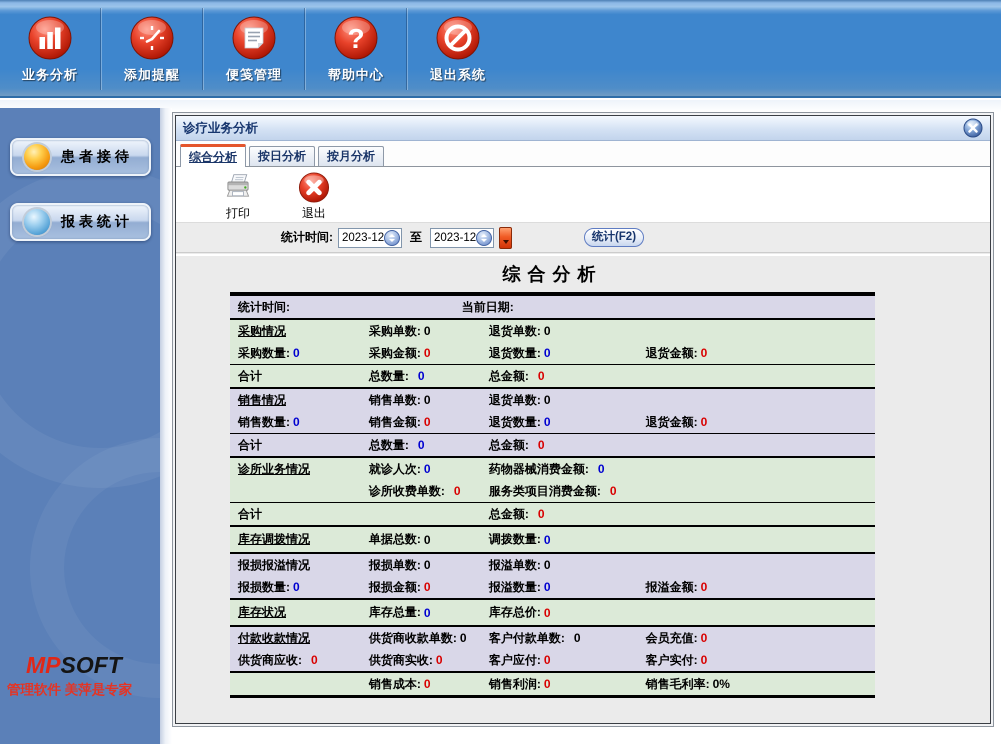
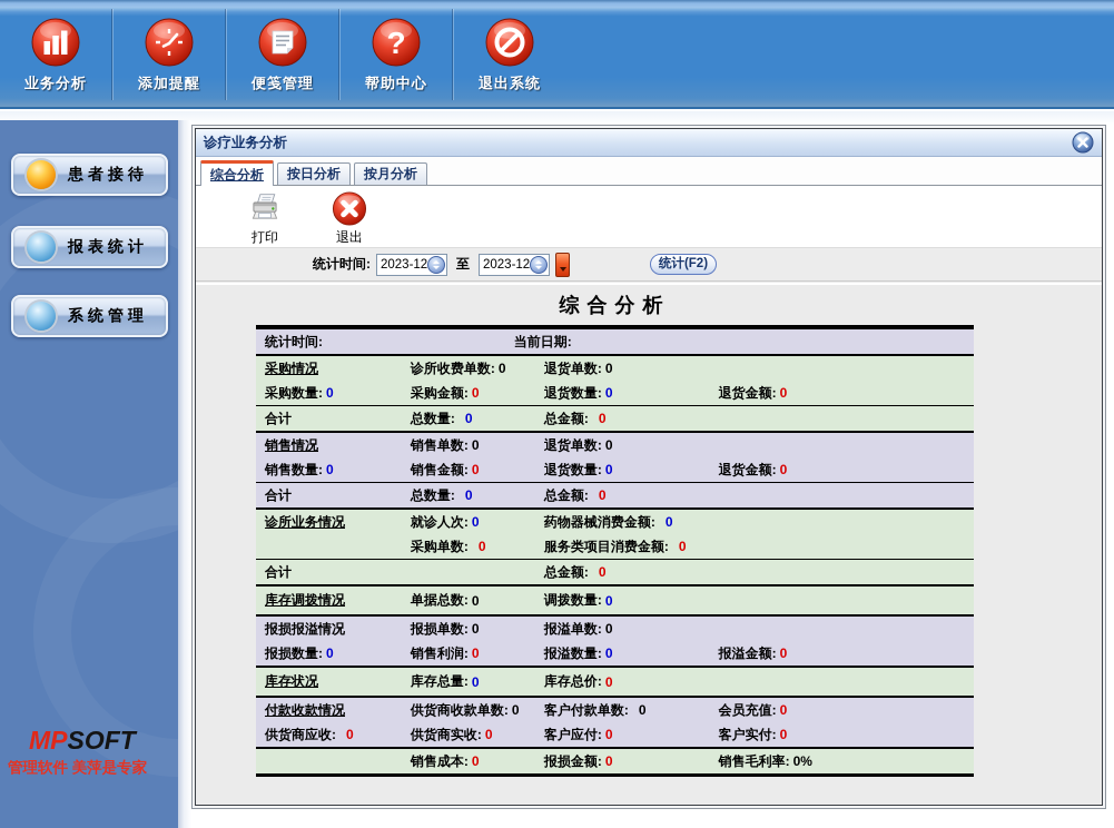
  业务分析
  添加提醒
  便笺管理
  ?
  帮助中心
  退出系统
  患者接待
  报表统计
+ 系统管理
  MPSOFT
  管理软件 美萍是专家
  诊疗业务分析
  综合分析
  按日分析
  按月分析
  打印
  退出
  统计时间:
  2023-12
  至
  2023-12
  统计(F2)
  综合分析
  统计时间:
  当前日期:
  采购情况
- 采购单数:
+ 诊所收费单数:
  0
  退货单数:
  0
  采购数量:
  0
  采购金额:
  0
  退货数量:
  0
  退货金额:
  0
  合计
  总数量:
  0
  总金额:
  0
  销售情况
  销售单数:
  0
  退货单数:
  0
  销售数量:
  0
  销售金额:
  0
  退货数量:
  0
  退货金额:
  0
  合计
  总数量:
  0
  总金额:
  0
  诊所业务情况
  就诊人次:
  0
  药物器械消费金额:
  0
- 诊所收费单数:
+ 采购单数:
  0
  服务类项目消费金额:
  0
  合计
  总金额:
  0
  库存调拨情况
  单据总数:
  0
  调拨数量:
  0
  报损报溢情况
  报损单数:
  0
  报溢单数:
  0
  报损数量:
  0
- 报损金额:
+ 销售利润:
  0
  报溢数量:
  0
  报溢金额:
  0
  库存状况
  库存总量:
  0
  库存总价:
  0
  付款收款情况
  供货商收款单数:
  0
  客户付款单数:
  0
  会员充值:
  0
  供货商应收:
  0
  供货商实收:
  0
  客户应付:
  0
  客户实付:
  0
  销售成本:
  0
- 销售利润:
+ 报损金额:
  0
  销售毛利率:
  0%
